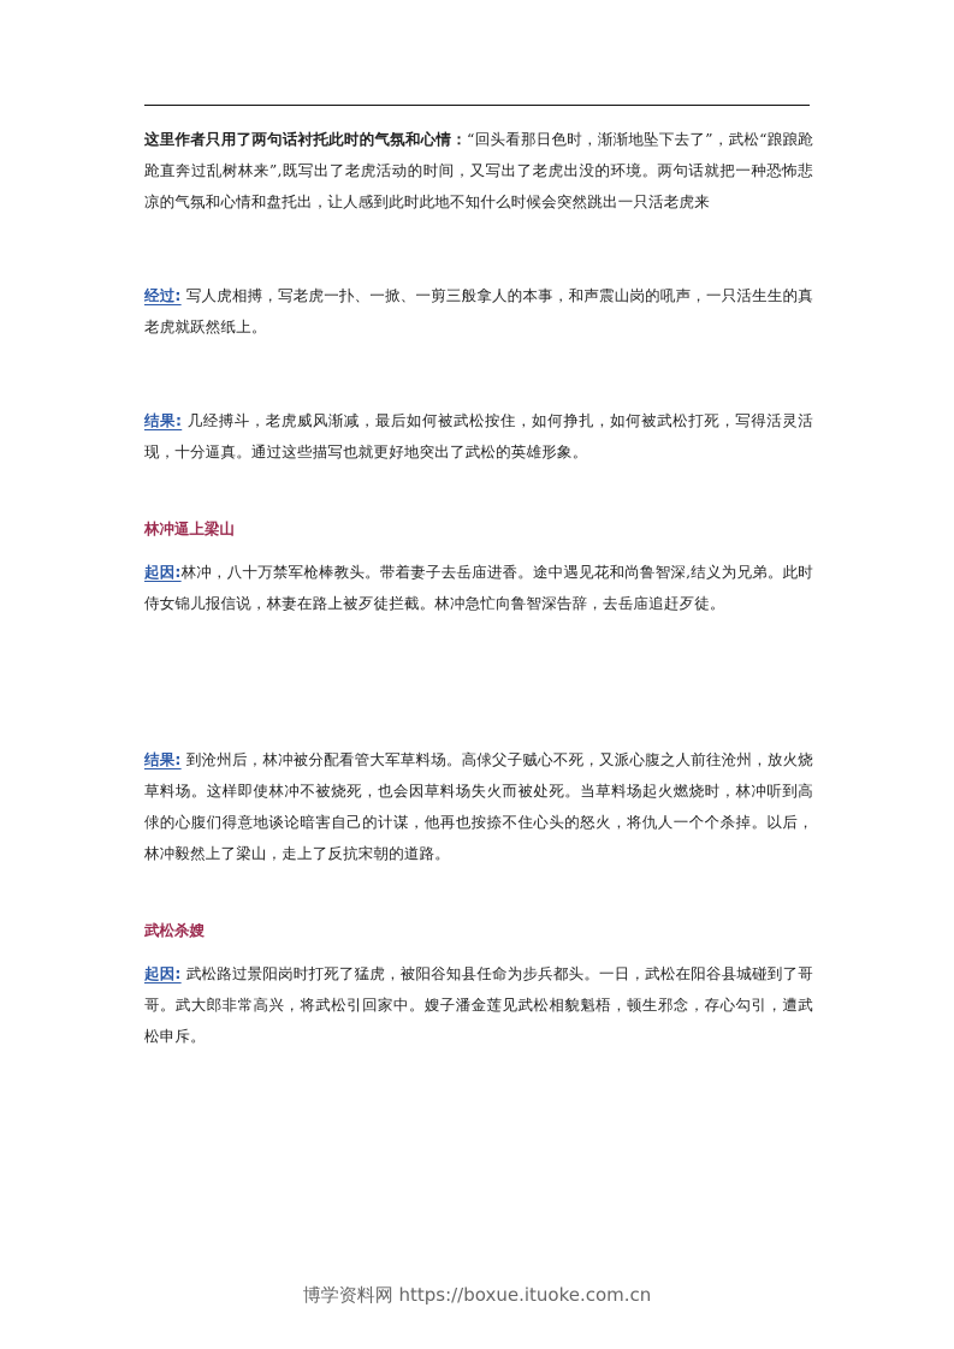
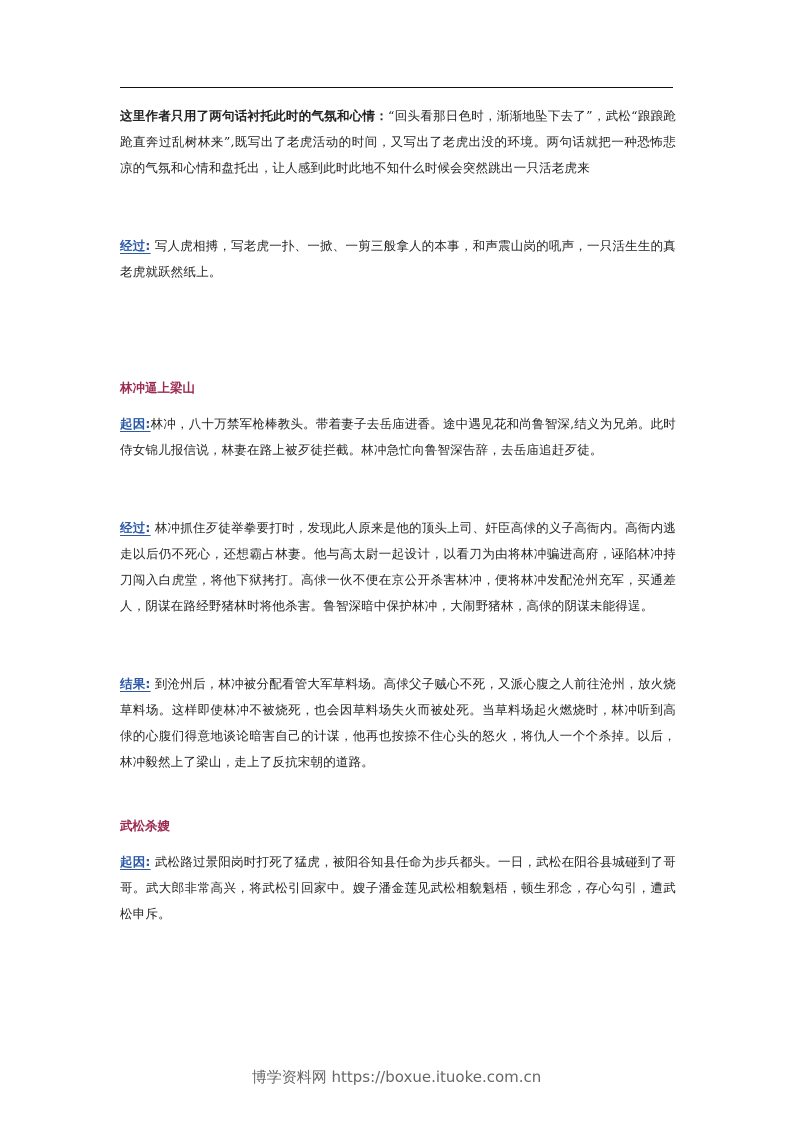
  这里作者只用了两句话衬托此时的气氛和心情：“回头看那日色时，渐渐地坠下去了”，武松“踉踉跄跄直奔过乱树林来”,既写出了老虎活动的时间，又写出了老虎出没的环境。两句话就把一种恐怖悲凉的气氛和心情和盘托出，让人感到此时此地不知什么时候会突然跳出一只活老虎来
  经过: 写人虎相搏，写老虎一扑、一掀、一剪三般拿人的本事，和声震山岗的吼声，一只活生生的真老虎就跃然纸上。
- 结果: 几经搏斗，老虎威风渐减，最后如何被武松按住，如何挣扎，如何被武松打死，写得活灵活现，十分逼真。通过这些描写也就更好地突出了武松的英雄形象。
  林冲逼上梁山
  起因:林冲，八十万禁军枪棒教头。带着妻子去岳庙进香。途中遇见花和尚鲁智深,结义为兄弟。此时侍女锦儿报信说，林妻在路上被歹徒拦截。林冲急忙向鲁智深告辞，去岳庙追赶歹徒。
+ 经过: 林冲抓住歹徒举拳要打时，发现此人原来是他的顶头上司、奸臣高俅的义子高衙内。高衙内逃走以后仍不死心，还想霸占林妻。他与高太尉一起设计，以看刀为由将林冲骗进高府，诬陷林冲持刀闯入白虎堂，将他下狱拷打。高俅一伙不便在京公开杀害林冲，便将林冲发配沧州充军，买通差人，阴谋在路经野猪林时将他杀害。鲁智深暗中保护林冲，大闹野猪林，高俅的阴谋未能得逞。
  结果: 到沧州后，林冲被分配看管大军草料场。高俅父子贼心不死，又派心腹之人前往沧州，放火烧草料场。这样即使林冲不被烧死，也会因草料场失火而被处死。当草料场起火燃烧时，林冲听到高俅的心腹们得意地谈论暗害自己的计谋，他再也按捺不住心头的怒火，将仇人一个个杀掉。以后，林冲毅然上了梁山，走上了反抗宋朝的道路。
  武松杀嫂
  起因: 武松路过景阳岗时打死了猛虎，被阳谷知县任命为步兵都头。一日，武松在阳谷县城碰到了哥哥。武大郎非常高兴，将武松引回家中。嫂子潘金莲见武松相貌魁梧，顿生邪念，存心勾引，遭武松申斥。
  博学资料网 https://boxue.ituoke.com.cn
